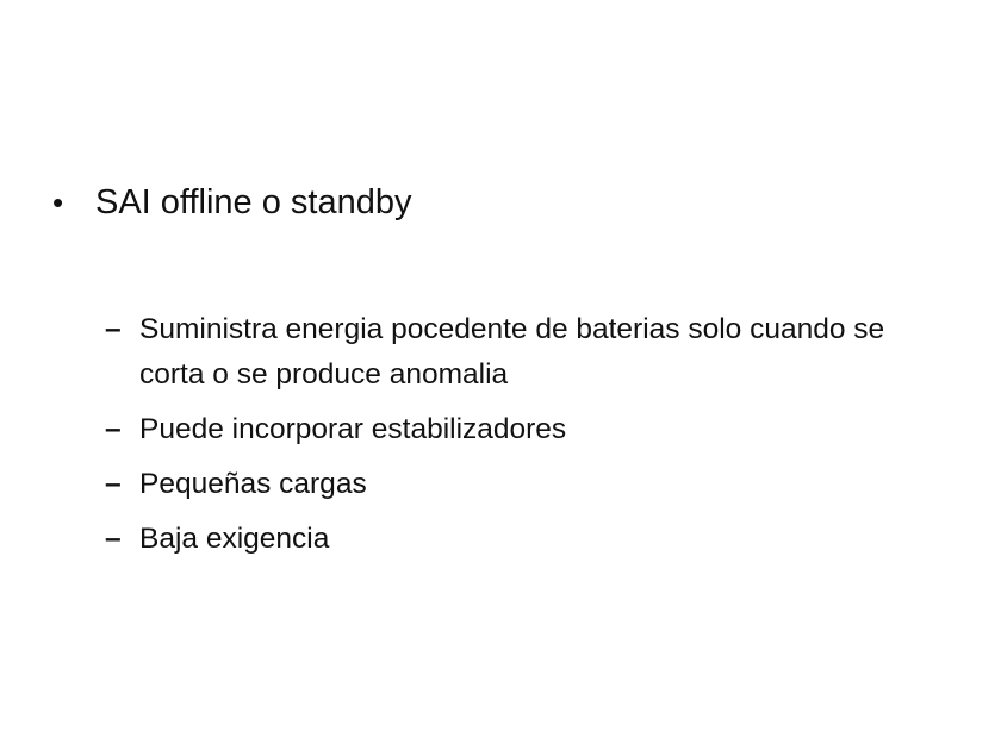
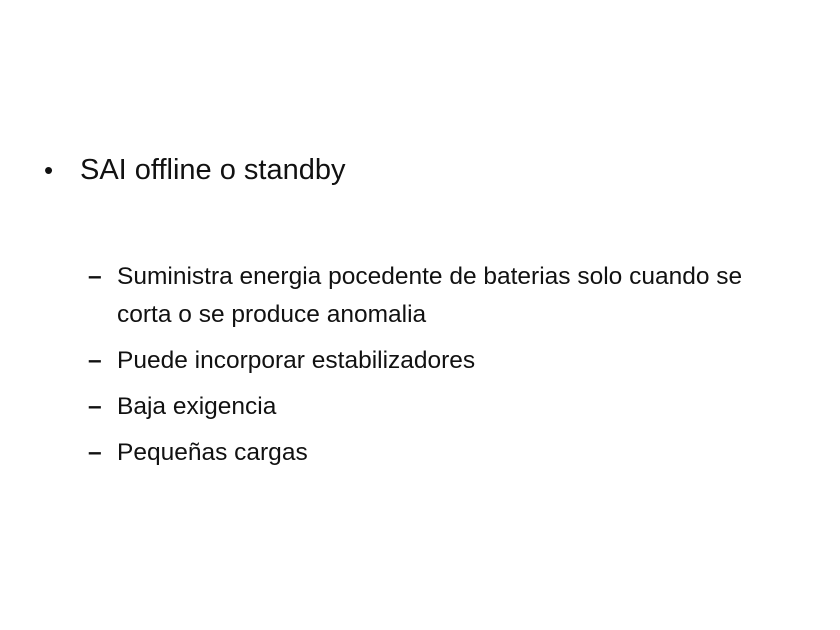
  •
  SAI offline o standby
  –
  Suministra energia pocedente de baterias solo cuando se corta o se produce anomalia
  –
  Puede incorporar estabilizadores
  –
- Pequeñas cargas
+ Baja exigencia
  –
- Baja exigencia
+ Pequeñas cargas
